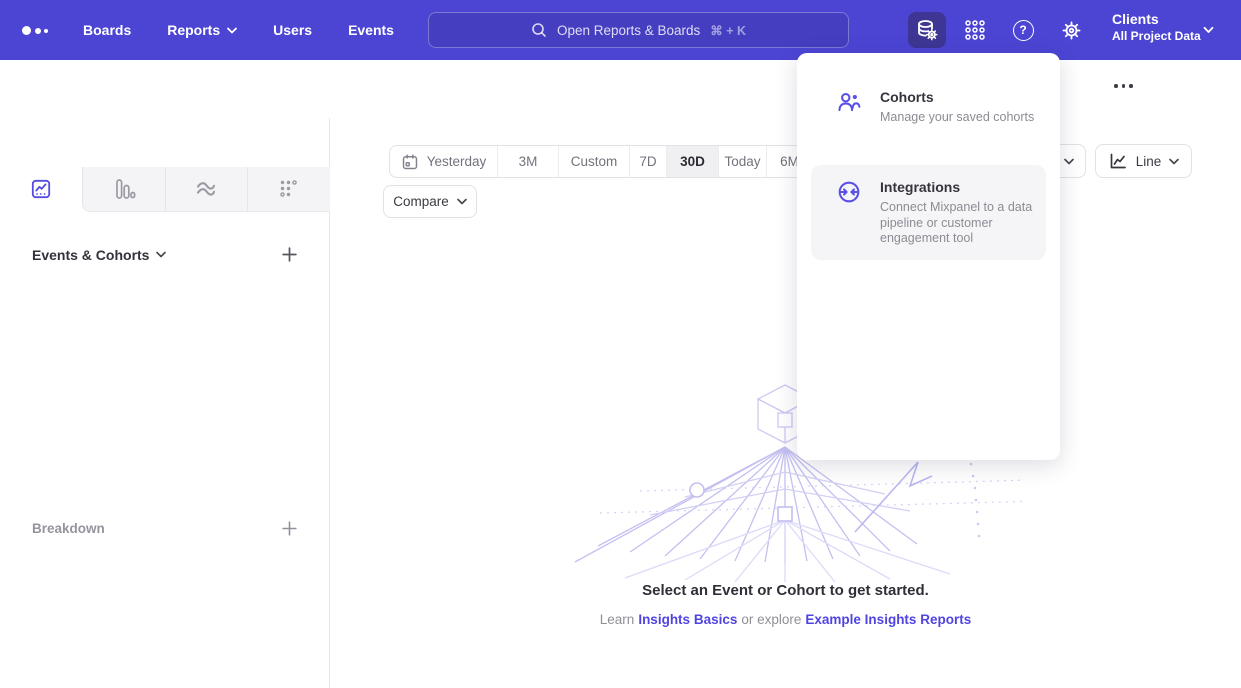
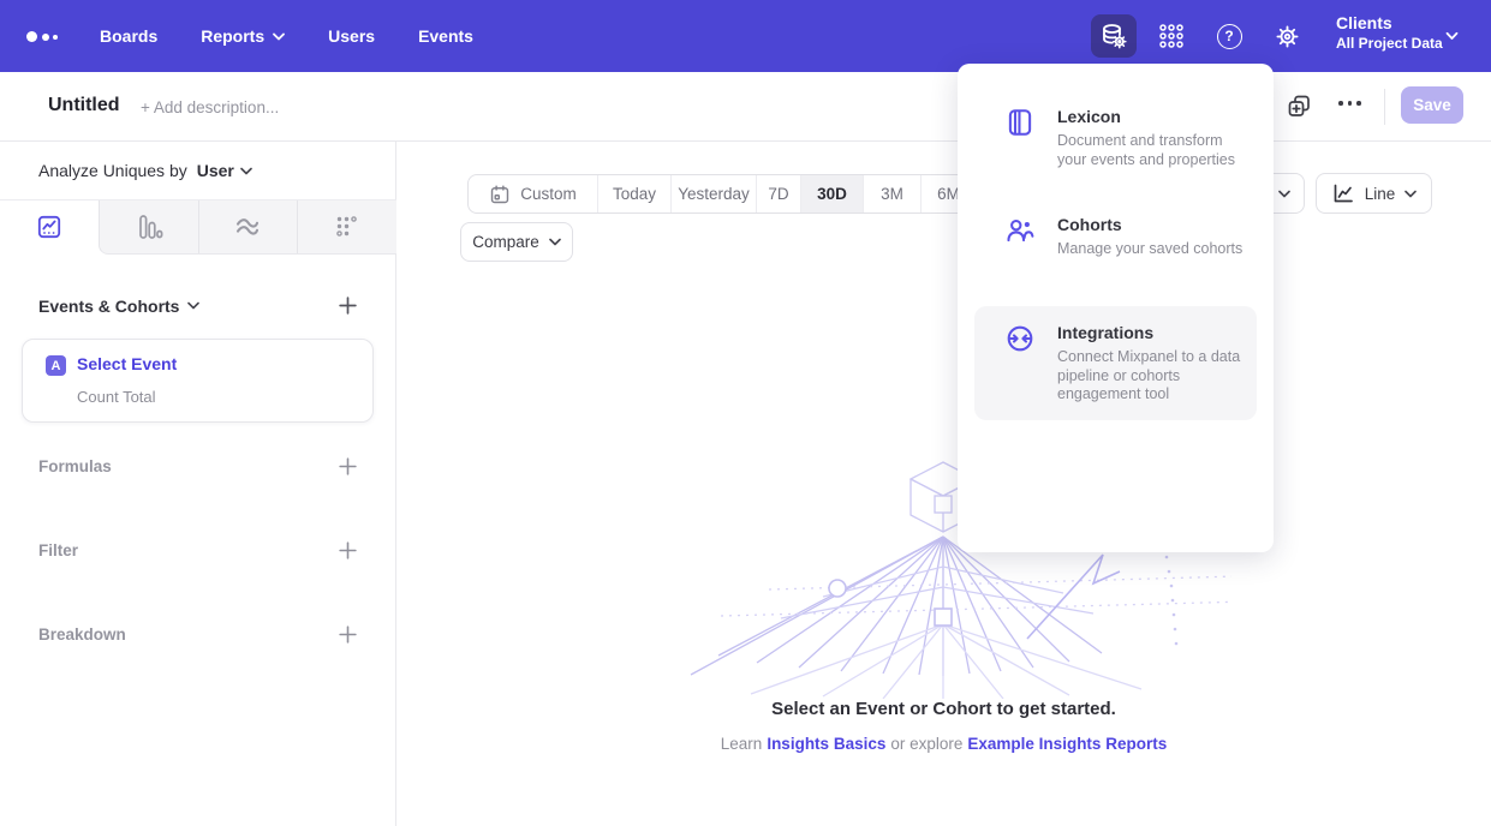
  Boards
  Reports
  Users
  Events
- Open Reports & Boards
- ⌘ + K
  ?
  Clients
  All Project Data
+ Untitled
+ + Add description...
+ Save
+ Analyze Uniques by
+ User
  Events & Cohorts
+ A
+ Select Event
+ Count Total
+ Formulas
+ Filter
  Breakdown
- Yesterday
+ Custom
- 3M
+ Today
- Custom
+ Yesterday
  7D
  30D
- Today
+ 3M
  6M
  Compare
  Line
  Select an Event or Cohort to get started.
  Learn Insights Basics or explore Example Insights Reports
+ Lexicon
+ Document and transform your events and properties
  Cohorts
  Manage your saved cohorts
  Integrations
- Connect Mixpanel to a data pipeline or customer engagement tool
+ Connect Mixpanel to a data pipeline or cohorts engagement tool
